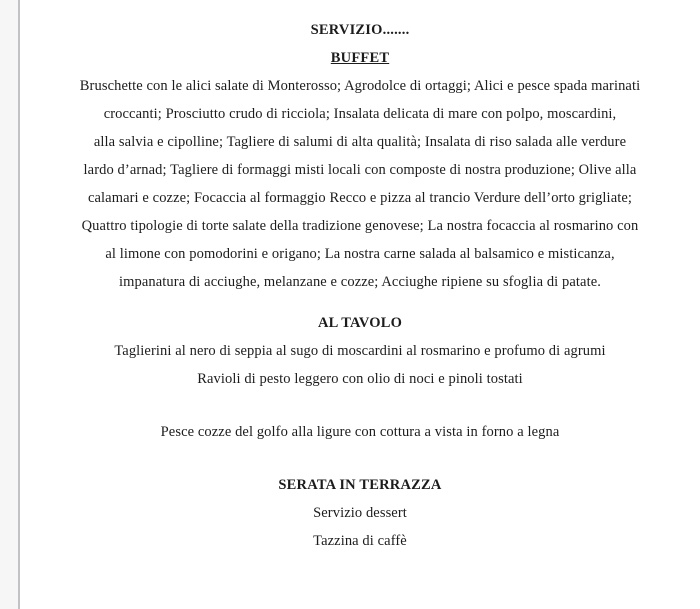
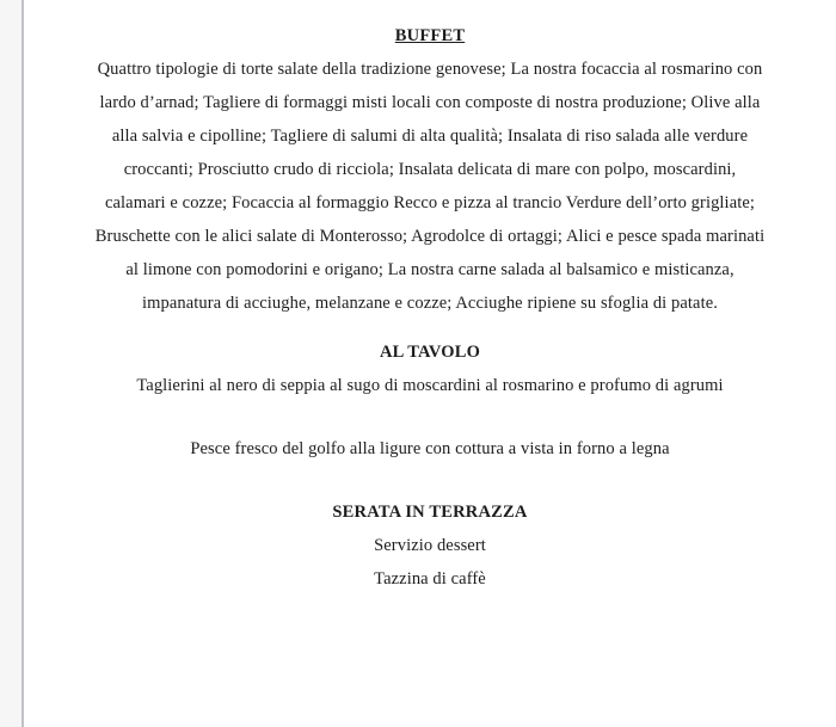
- SERVIZIO.......
  BUFFET
- Bruschette con le alici salate di Monterosso; Agrodolce di ortaggi; Alici e pesce spada marinati
+ Quattro tipologie di torte salate della tradizione genovese; La nostra focaccia al rosmarino con
- croccanti; Prosciutto crudo di ricciola; Insalata delicata di mare con polpo, moscardini,
+ lardo d’arnad; Tagliere di formaggi misti locali con composte di nostra produzione; Olive alla
  alla salvia e cipolline; Tagliere di salumi di alta qualità; Insalata di riso salada alle verdure
- lardo d’arnad; Tagliere di formaggi misti locali con composte di nostra produzione; Olive alla
+ croccanti; Prosciutto crudo di ricciola; Insalata delicata di mare con polpo, moscardini,
  calamari e cozze; Focaccia al formaggio Recco e pizza al trancio Verdure dell’orto grigliate;
- Quattro tipologie di torte salate della tradizione genovese; La nostra focaccia al rosmarino con
+ Bruschette con le alici salate di Monterosso; Agrodolce di ortaggi; Alici e pesce spada marinati
  al limone con pomodorini e origano; La nostra carne salada al balsamico e misticanza,
  impanatura di acciughe, melanzane e cozze; Acciughe ripiene su sfoglia di patate.
  AL TAVOLO
  Taglierini al nero di seppia al sugo di moscardini al rosmarino e profumo di agrumi
- Ravioli di pesto leggero con olio di noci e pinoli tostati
- Pesce cozze del golfo alla ligure con cottura a vista in forno a legna
+ Pesce fresco del golfo alla ligure con cottura a vista in forno a legna
  SERATA IN TERRAZZA
  Servizio dessert
  Tazzina di caffè
